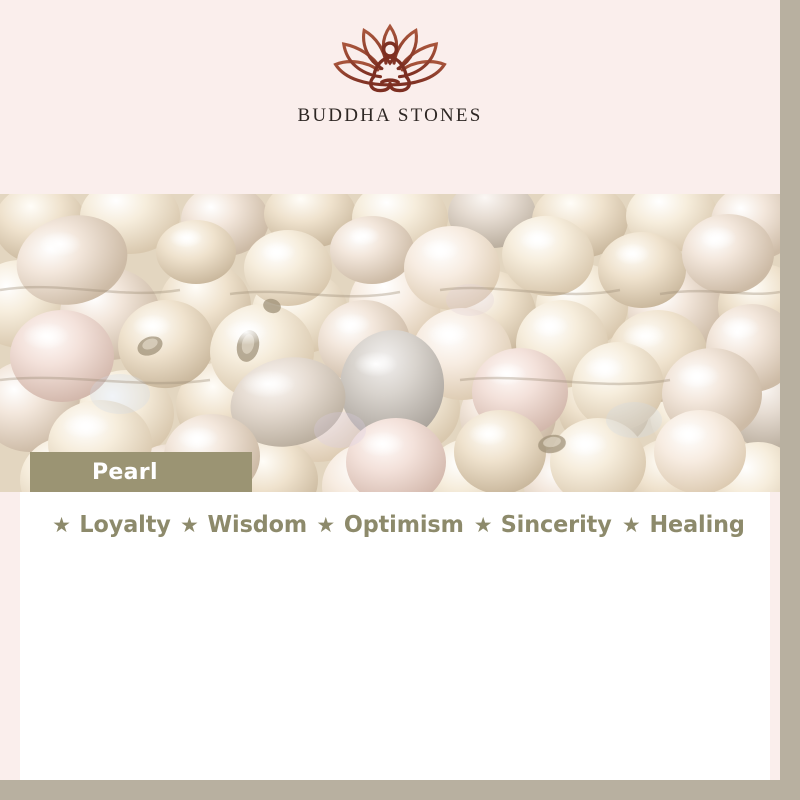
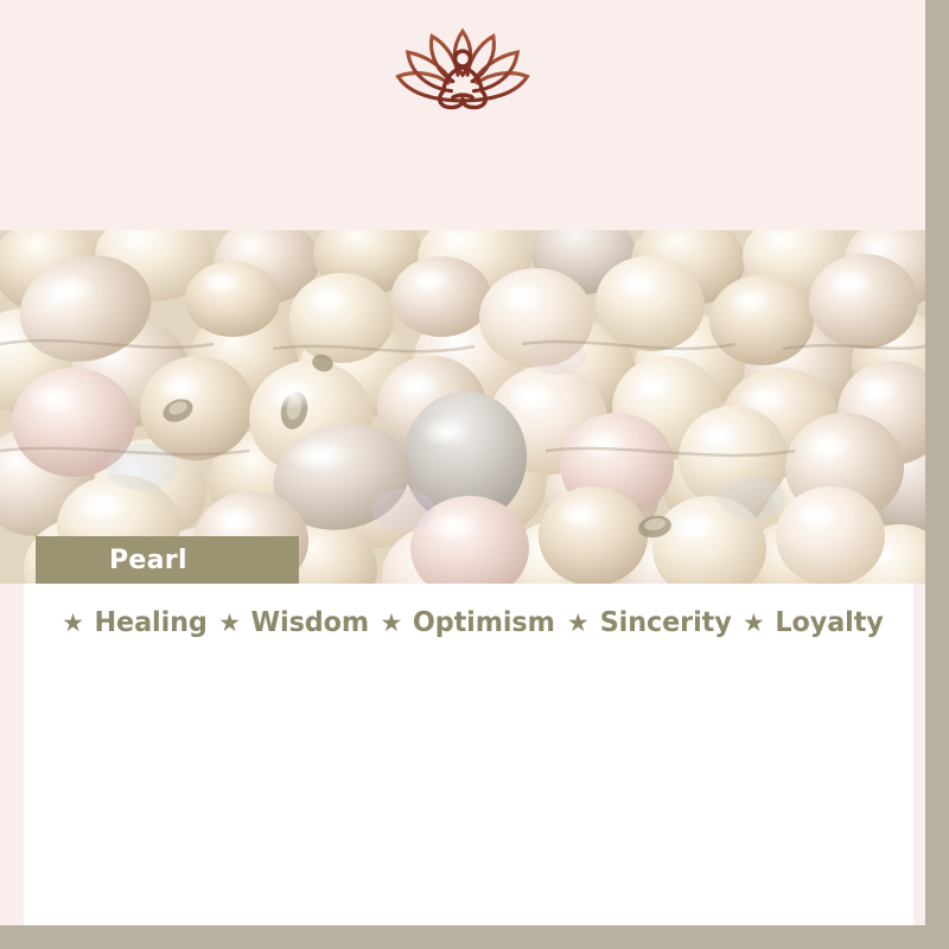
- BUDDHA STONES
  Pearl
  ★
- Loyalty
+ Healing
  ★
  Wisdom
  ★
  Optimism
  ★
  Sincerity
  ★
- Healing
+ Loyalty
